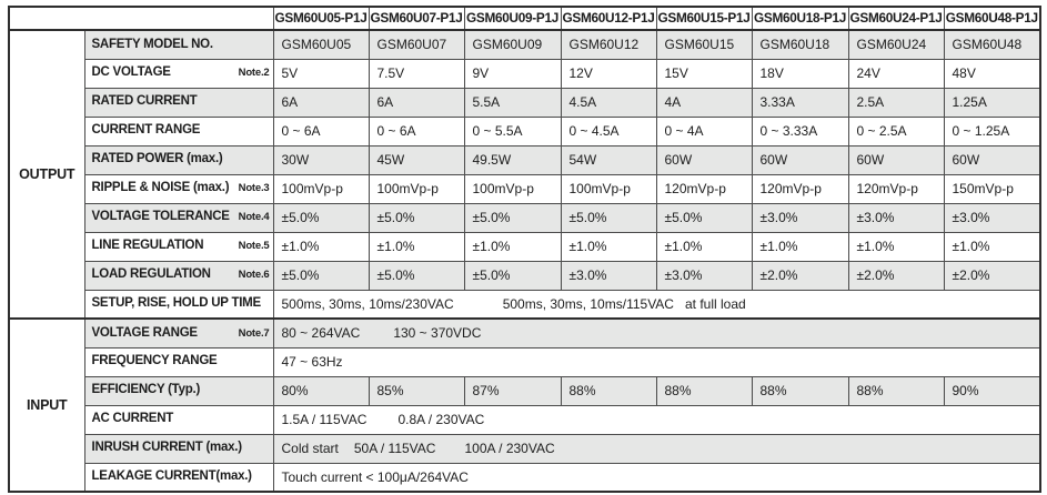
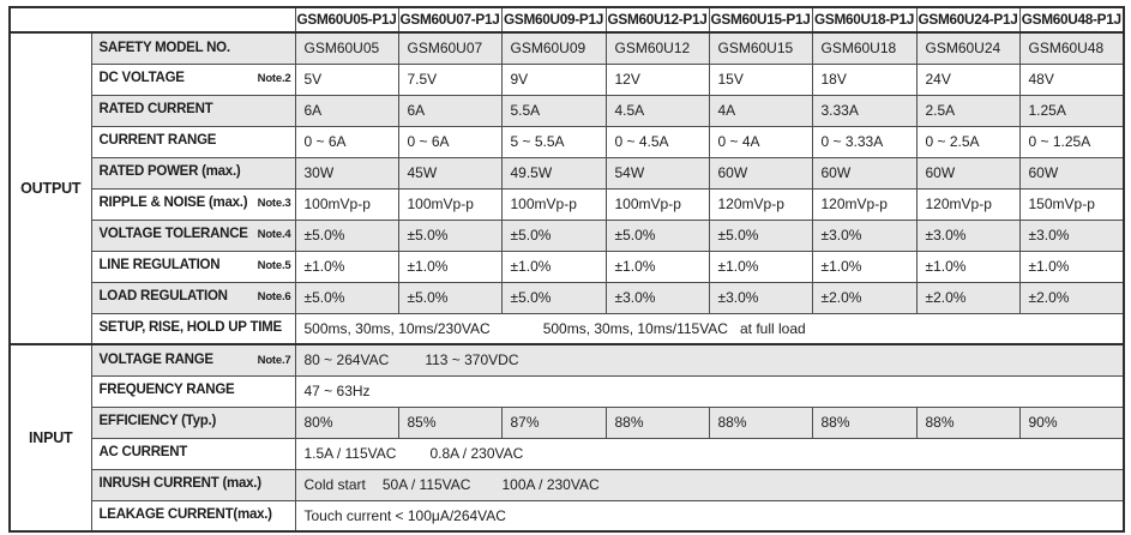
  	GSM60U05-P1J	GSM60U07-P1J	GSM60U09-P1J	GSM60U12-P1J	GSM60U15-P1J	GSM60U18-P1J	GSM60U24-P1J	GSM60U48-P1J
  OUTPUT	SAFETY MODEL NO.	GSM60U05	GSM60U07	GSM60U09	GSM60U12	GSM60U15	GSM60U18	GSM60U24	GSM60U48
  DC VOLTAGE Note.2	5V	7.5V	9V	12V	15V	18V	24V	48V
  RATED CURRENT	6A	6A	5.5A	4.5A	4A	3.33A	2.5A	1.25A
- CURRENT RANGE	0 ~ 6A	0 ~ 6A	0 ~ 5.5A	0 ~ 4.5A	0 ~ 4A	0 ~ 3.33A	0 ~ 2.5A	0 ~ 1.25A
+ CURRENT RANGE	0 ~ 6A	0 ~ 6A	5 ~ 5.5A	0 ~ 4.5A	0 ~ 4A	0 ~ 3.33A	0 ~ 2.5A	0 ~ 1.25A
  RATED POWER (max.)	30W	45W	49.5W	54W	60W	60W	60W	60W
  RIPPLE & NOISE (max.) Note.3	100mVp-p	100mVp-p	100mVp-p	100mVp-p	120mVp-p	120mVp-p	120mVp-p	150mVp-p
  VOLTAGE TOLERANCE Note.4	±5.0%	±5.0%	±5.0%	±5.0%	±5.0%	±3.0%	±3.0%	±3.0%
  LINE REGULATION Note.5	±1.0%	±1.0%	±1.0%	±1.0%	±1.0%	±1.0%	±1.0%	±1.0%
  LOAD REGULATION Note.6	±5.0%	±5.0%	±5.0%	±3.0%	±3.0%	±2.0%	±2.0%	±2.0%
  SETUP, RISE, HOLD UP TIME	500ms, 30ms, 10ms/230VAC 500ms, 30ms, 10ms/115VAC at full load
- INPUT	VOLTAGE RANGE Note.7	80 ~ 264VAC 130 ~ 370VDC
+ INPUT	VOLTAGE RANGE Note.7	80 ~ 264VAC 113 ~ 370VDC
  FREQUENCY RANGE	47 ~ 63Hz
  EFFICIENCY (Typ.)	80%	85%	87%	88%	88%	88%	88%	90%
  AC CURRENT	1.5A / 115VAC 0.8A / 230VAC
  INRUSH CURRENT (max.)	Cold start 50A / 115VAC 100A / 230VAC
  LEAKAGE CURRENT(max.)	Touch current < 100μA/264VAC
